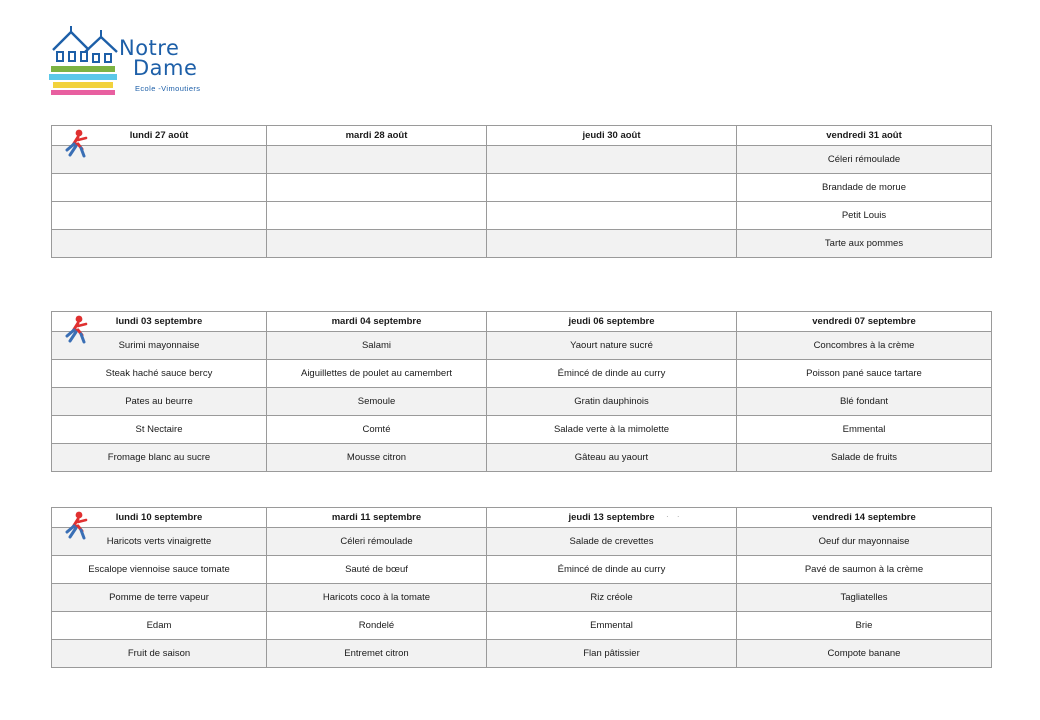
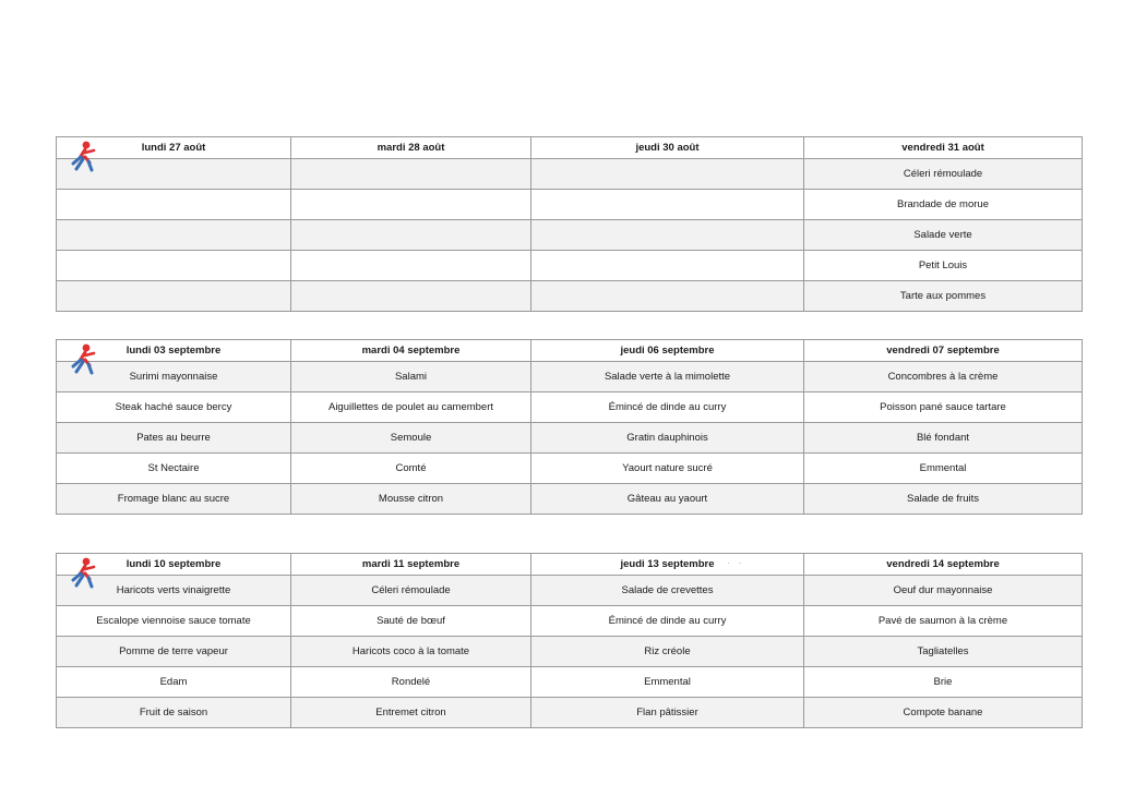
- Notre
- Dame
- Ecole -Vimoutiers
  lundi 27 août	mardi 28 août	jeudi 30 août	vendredi 31 août
  			Céleri rémoulade
  			Brandade de morue
+ 			Salade verte
  			Petit Louis
  			Tarte aux pommes
  lundi 03 septembre	mardi 04 septembre	jeudi 06 septembre	vendredi 07 septembre
- Surimi mayonnaise	Salami	Yaourt nature sucré	Concombres à la crème
+ Surimi mayonnaise	Salami	Salade verte à la mimolette	Concombres à la crème
  Steak haché sauce bercy	Aiguillettes de poulet au camembert	Émincé de dinde au curry	Poisson pané sauce tartare
  Pates au beurre	Semoule	Gratin dauphinois	Blé fondant
- St Nectaire	Comté	Salade verte à la mimolette	Emmental
+ St Nectaire	Comté	Yaourt nature sucré	Emmental
  Fromage blanc au sucre	Mousse citron	Gâteau au yaourt	Salade de fruits
  lundi 10 septembre	mardi 11 septembre	jeudi 13 septembre	vendredi 14 septembre
  Haricots verts vinaigrette	Céleri rémoulade	Salade de crevettes	Oeuf dur mayonnaise
  Escalope viennoise sauce tomate	Sauté de bœuf	Émincé de dinde au curry	Pavé de saumon à la crème
  Pomme de terre vapeur	Haricots coco à la tomate	Riz créole	Tagliatelles
  Edam	Rondelé	Emmental	Brie
  Fruit de saison	Entremet citron	Flan pâtissier	Compote banane
  · ·
